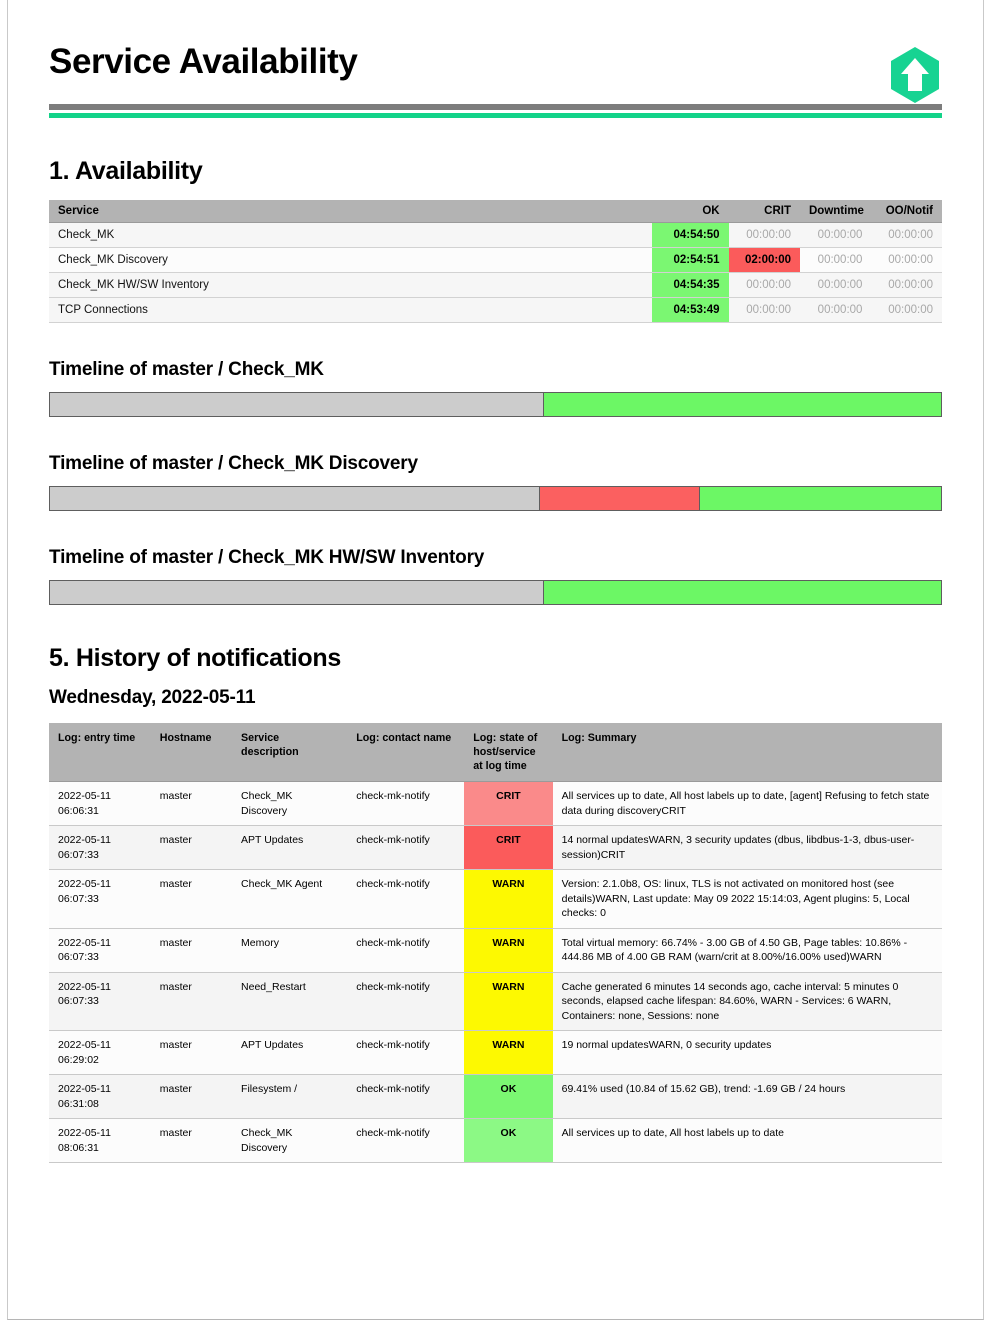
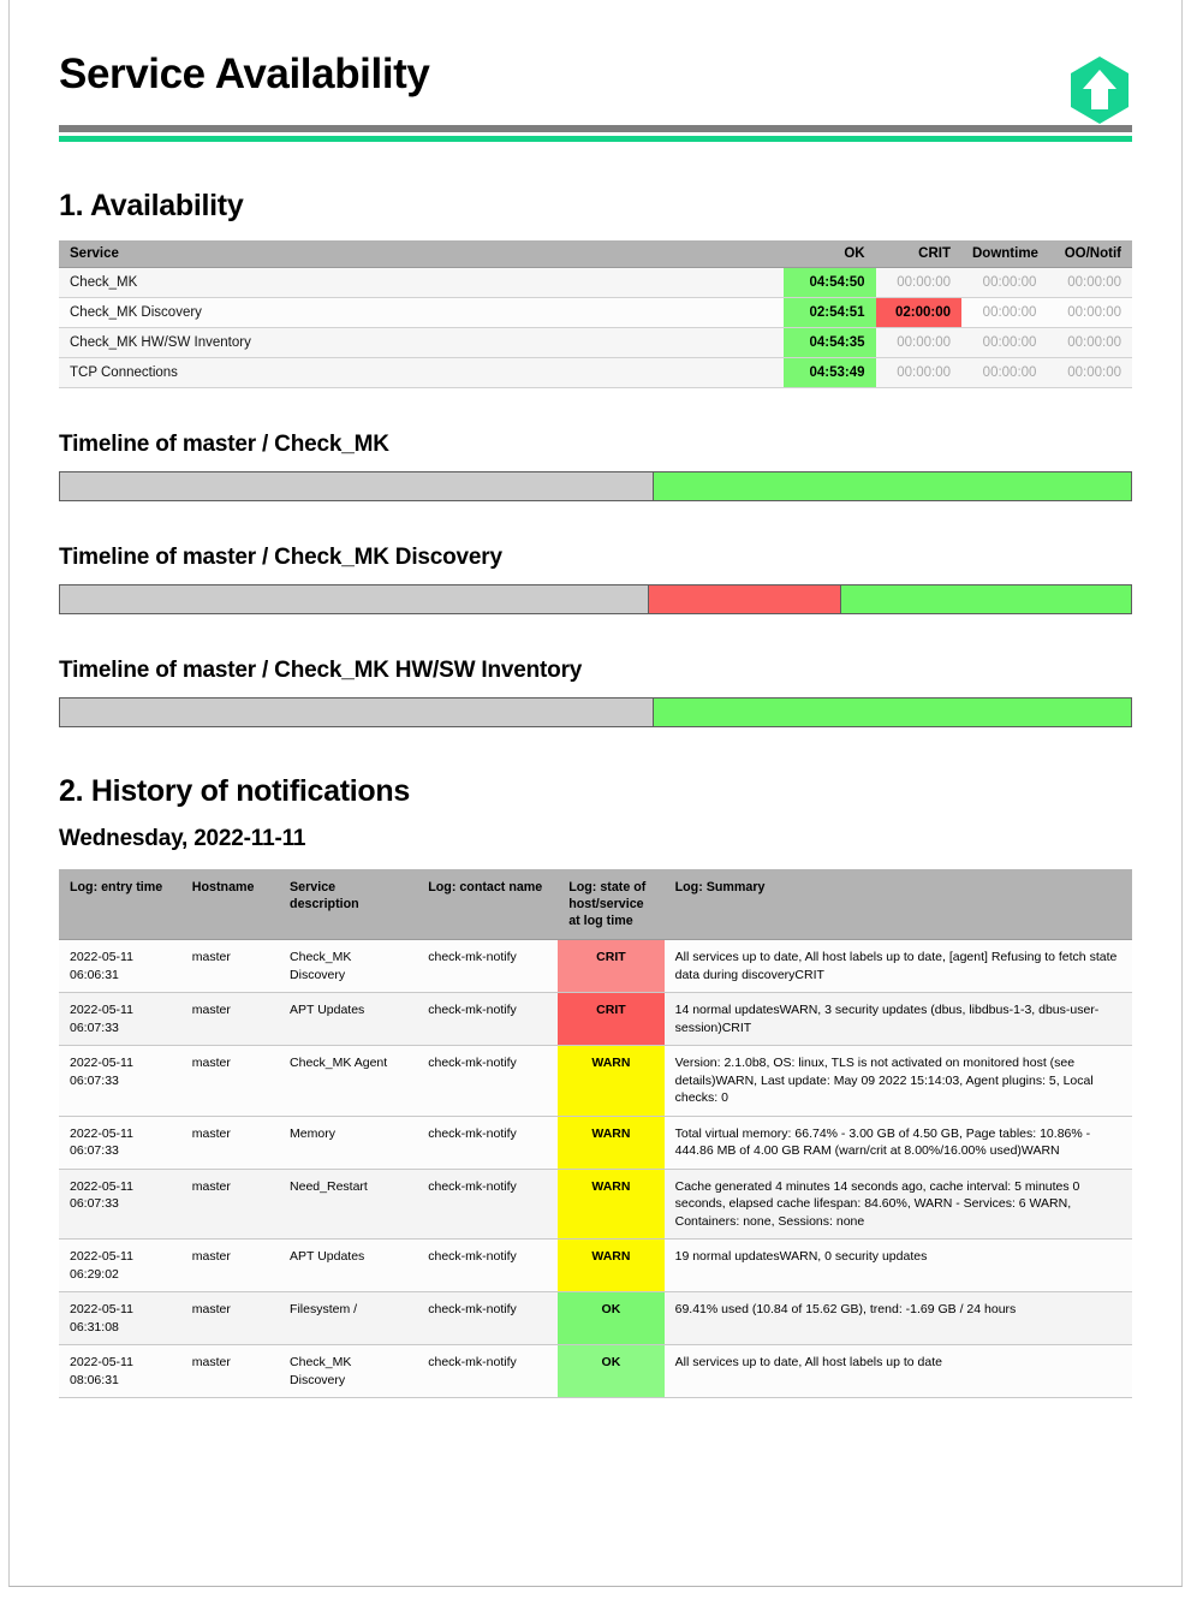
  Service Availability
  1. Availability
  Service	OK	CRIT	Downtime	OO/Notif
  Check_MK	04:54:50	00:00:00	00:00:00	00:00:00
  Check_MK Discovery	02:54:51	02:00:00	00:00:00	00:00:00
  Check_MK HW/SW Inventory	04:54:35	00:00:00	00:00:00	00:00:00
  TCP Connections	04:53:49	00:00:00	00:00:00	00:00:00
  Timeline of master / Check_MK
  Timeline of master / Check_MK Discovery
  Timeline of master / Check_MK HW/SW Inventory
- 5. History of notifications
+ 2. History of notifications
- Wednesday, 2022-05-11
+ Wednesday, 2022-11-11
  Log: entry time	Hostname	Service description	Log: contact name	Log: state of host/service at log time	Log: Summary
  2022-05-1106:06:31	master	Check_MK Discovery	check-mk-notify	CRIT	All services up to date, All host labels up to date, [agent] Refusing to fetch state data during discoveryCRIT
  2022-05-1106:07:33	master	APT Updates	check-mk-notify	CRIT	14 normal updatesWARN, 3 security updates (dbus, libdbus-1-3, dbus-user-session)CRIT
  2022-05-1106:07:33	master	Check_MK Agent	check-mk-notify	WARN	Version: 2.1.0b8, OS: linux, TLS is not activated on monitored host (see details)WARN, Last update: May 09 2022 15:14:03, Agent plugins: 5, Local checks: 0
  2022-05-1106:07:33	master	Memory	check-mk-notify	WARN	Total virtual memory: 66.74% - 3.00 GB of 4.50 GB, Page tables: 10.86% - 444.86 MB of 4.00 GB RAM (warn/crit at 8.00%/16.00% used)WARN
- 2022-05-1106:07:33	master	Need_Restart	check-mk-notify	WARN	Cache generated 6 minutes 14 seconds ago, cache interval: 5 minutes 0 seconds, elapsed cache lifespan: 84.60%, WARN - Services: 6 WARN, Containers: none, Sessions: none
+ 2022-05-1106:07:33	master	Need_Restart	check-mk-notify	WARN	Cache generated 4 minutes 14 seconds ago, cache interval: 5 minutes 0 seconds, elapsed cache lifespan: 84.60%, WARN - Services: 6 WARN, Containers: none, Sessions: none
  2022-05-1106:29:02	master	APT Updates	check-mk-notify	WARN	19 normal updatesWARN, 0 security updates
  2022-05-1106:31:08	master	Filesystem /	check-mk-notify	OK	69.41% used (10.84 of 15.62 GB), trend: -1.69 GB / 24 hours
  2022-05-1108:06:31	master	Check_MK Discovery	check-mk-notify	OK	All services up to date, All host labels up to date
